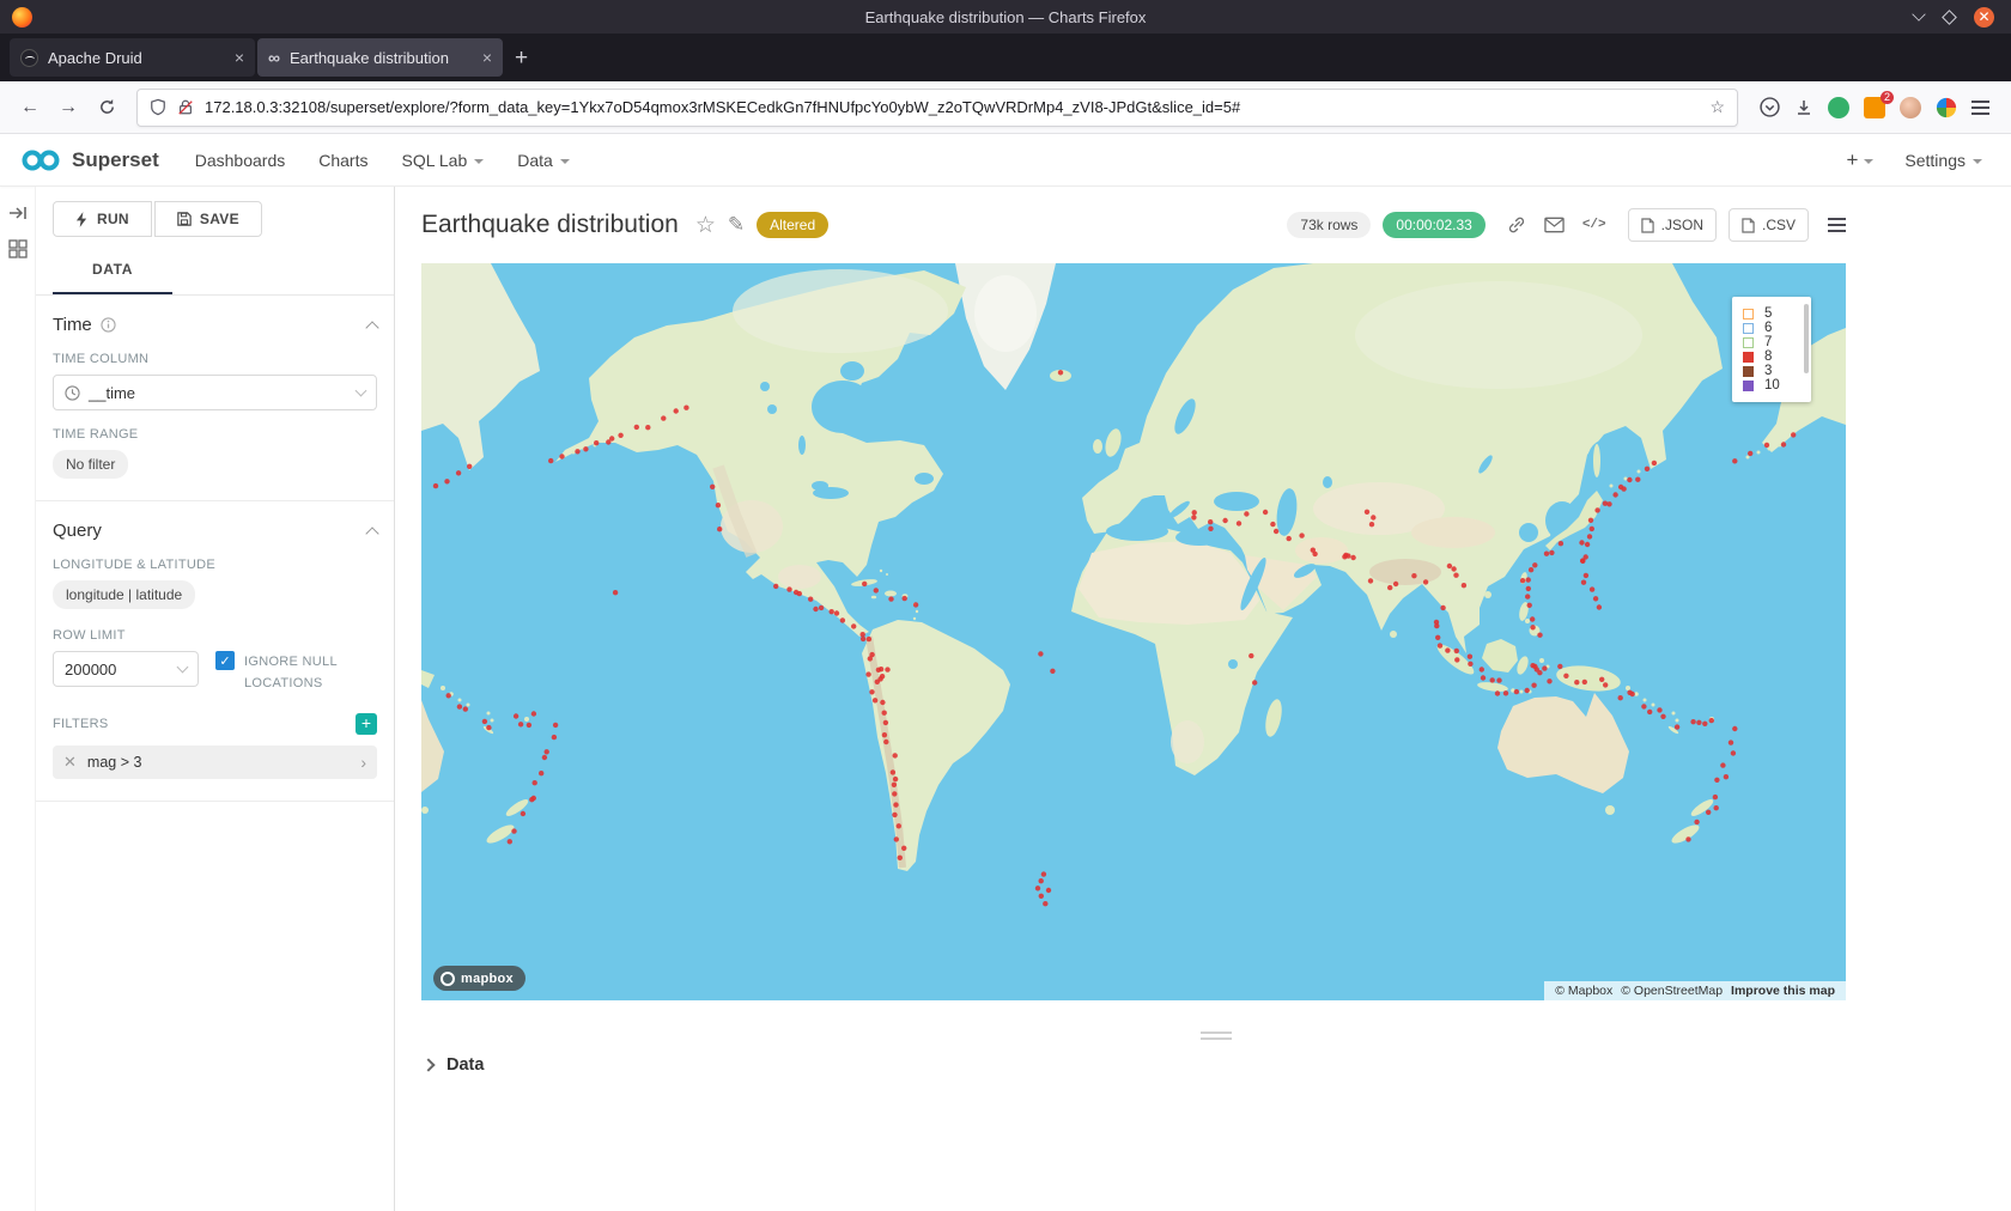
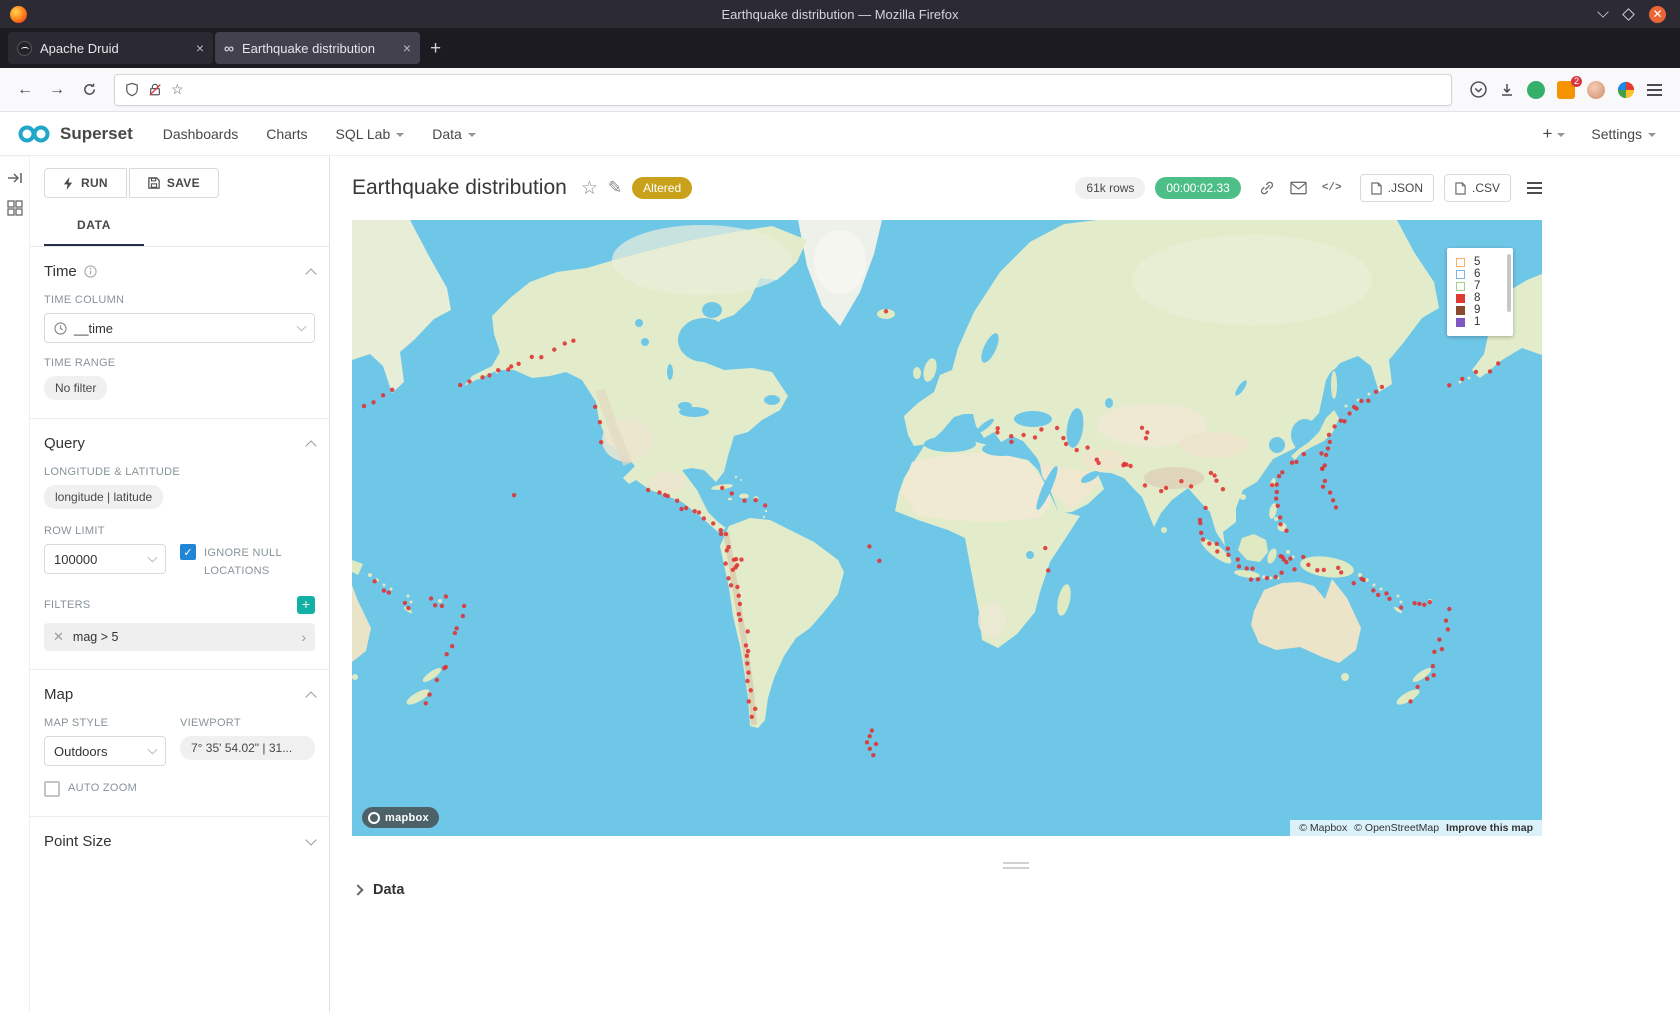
- Earthquake distribution — Charts Firefox
+ Earthquake distribution — Mozilla Firefox
  ✕
  Apache Druid
  ×
  ∞
  Earthquake distribution
  ×
  +
  ←
  →
- 172.18.0.3:32108/superset/explore/?form_data_key=1Ykx7oD54qmox3rMSKECedkGn7fHNUfpcYo0ybW_z2oTQwVRDrMp4_zVI8-JPdGt&slice_id=5#
  ☆
  2
  Superset
  Dashboards
  Charts
  SQL Lab
  Data
  +
  Settings
  RUN
  SAVE
  DATA
  Time
  TIME COLUMN
  __time
  TIME RANGE
  No filter
  Query
  LONGITUDE & LATITUDE
  longitude | latitude
  ROW LIMIT
- 200000
+ 100000
  ✓
  IGNORE NULL LOCATIONS
  FILTERS
  +
  ✕
- mag > 3
+ mag > 5
  ›
+ Map
+ MAP STYLE
+ Outdoors
+ VIEWPORT
+ 7° 35' 54.02" | 31...
+ AUTO ZOOM
+ Point Size
  Earthquake distribution
  ☆
  ✎
  Altered
- 73k rows
+ 61k rows
  00:00:02.33
  </>
  .JSON
  .CSV
  5
  6
  7
  8
- 3
+ 9
- 10
+ 1
  mapbox
  © Mapbox
  © OpenStreetMap
  Improve this map
  Data
